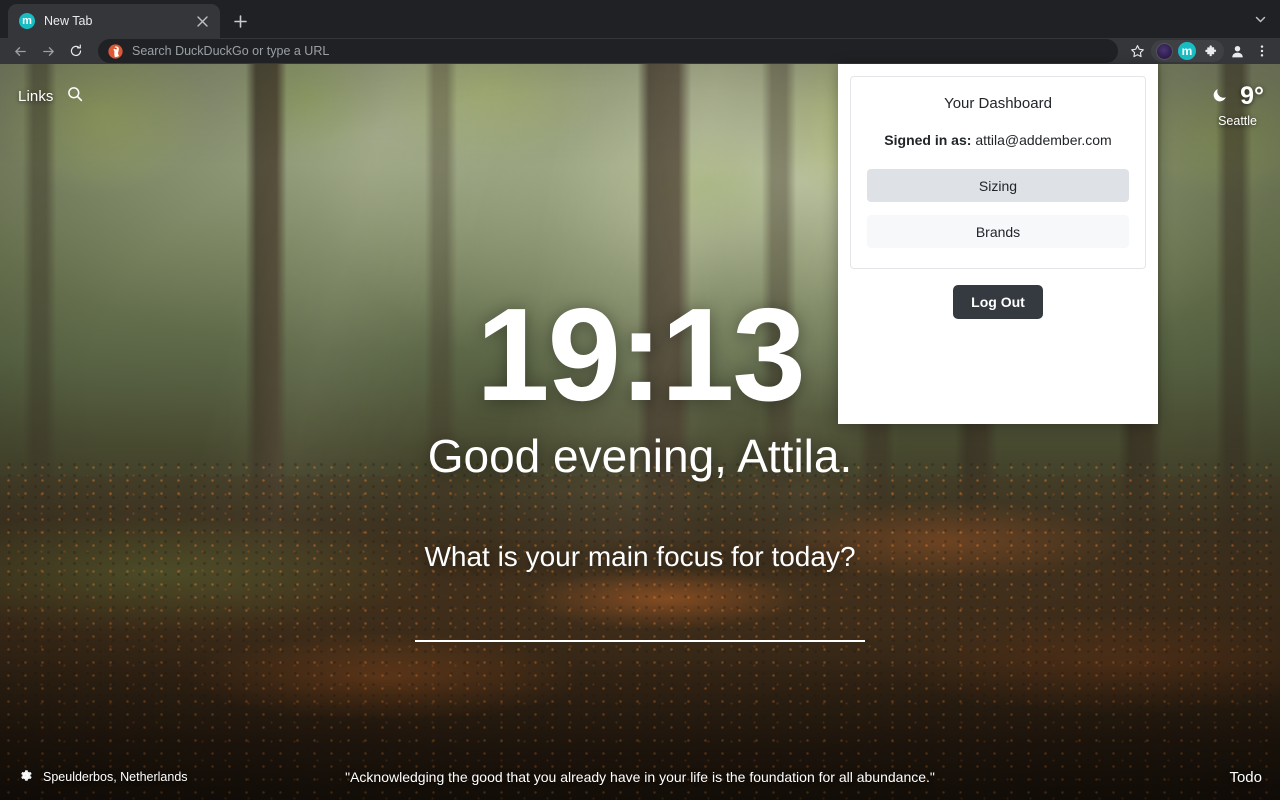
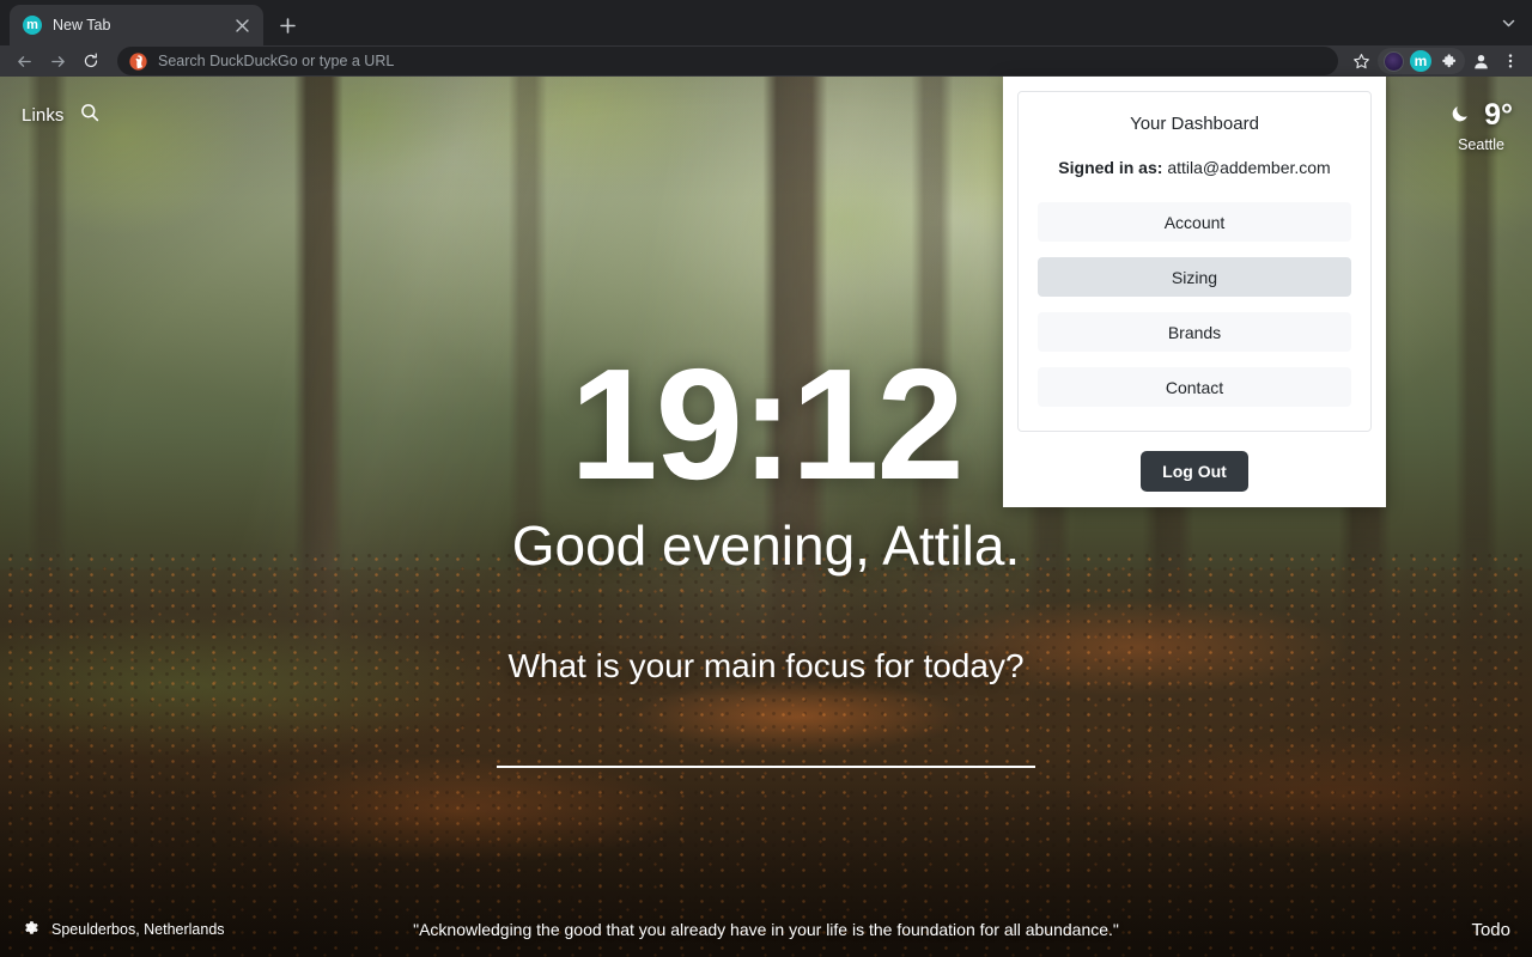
  m
  New Tab
  Search DuckDuckGo or type a URL
  m
  Links
  9°
  Seattle
- 19:13
+ 19:12
  Good evening, Attila.
  What is your main focus for today?
  Speulderbos, Netherlands
  "Acknowledging the good that you already have in your life is the foundation for all abundance."
  Todo
  Your Dashboard
  Signed in as: attila@addember.com
+ Account
  Sizing
  Brands
+ Contact
  Log Out
